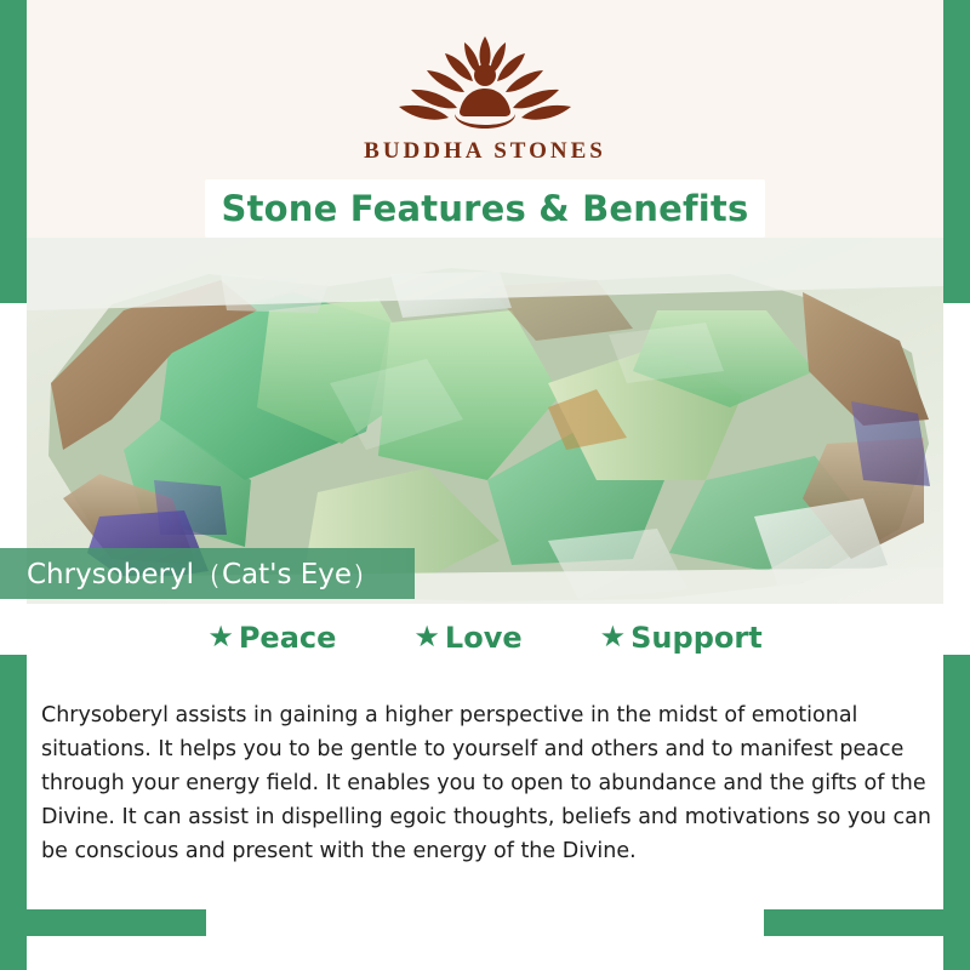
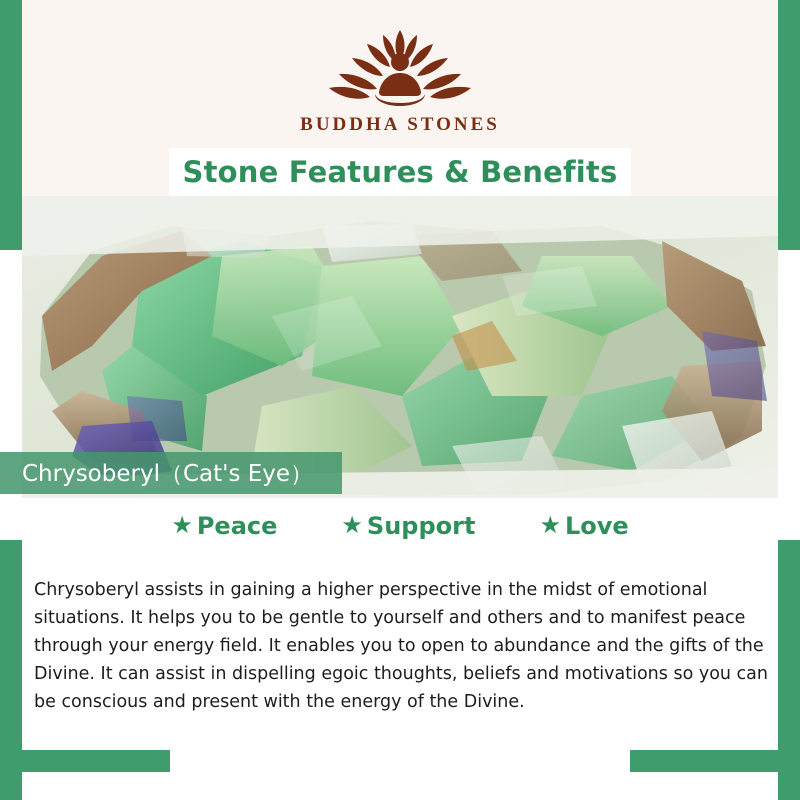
  BUDDHA STONES
  Stone Features & Benefits
  Chrysoberyl（Cat's Eye）
  ★
  Peace
  ★
- Love
+ Support
  ★
- Support
+ Love
  Chrysoberyl assists in gaining a higher perspective in the midst of emotional situations. It helps you to be gentle to yourself and others and to manifest peace through your energy field. It enables you to open to abundance and the gifts of the Divine. It can assist in dispelling egoic thoughts, beliefs and motivations so you can be conscious and present with the energy of the Divine.
